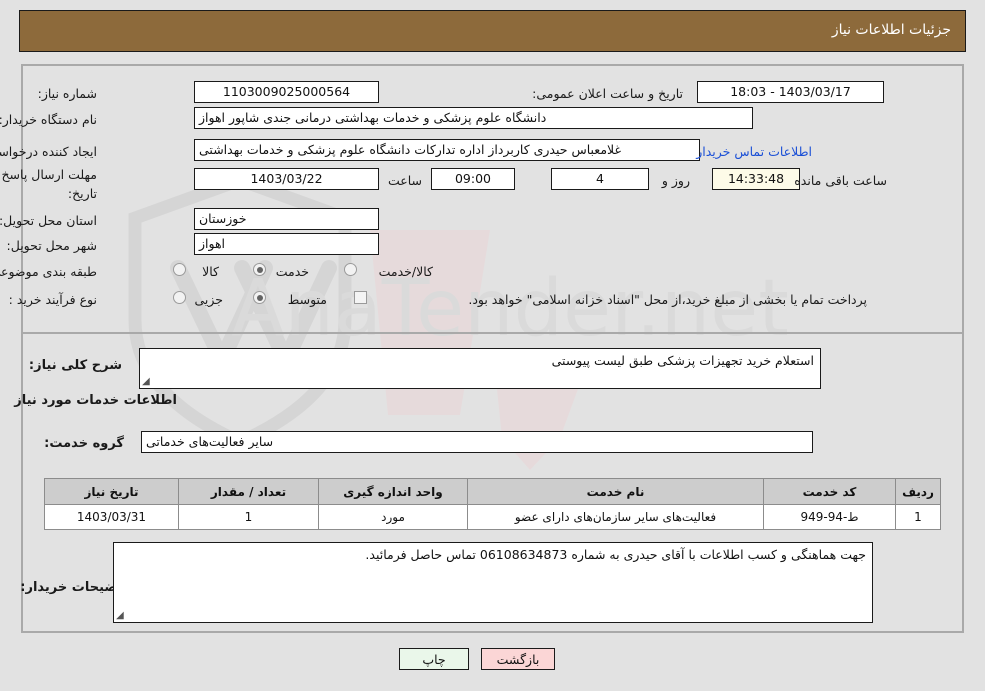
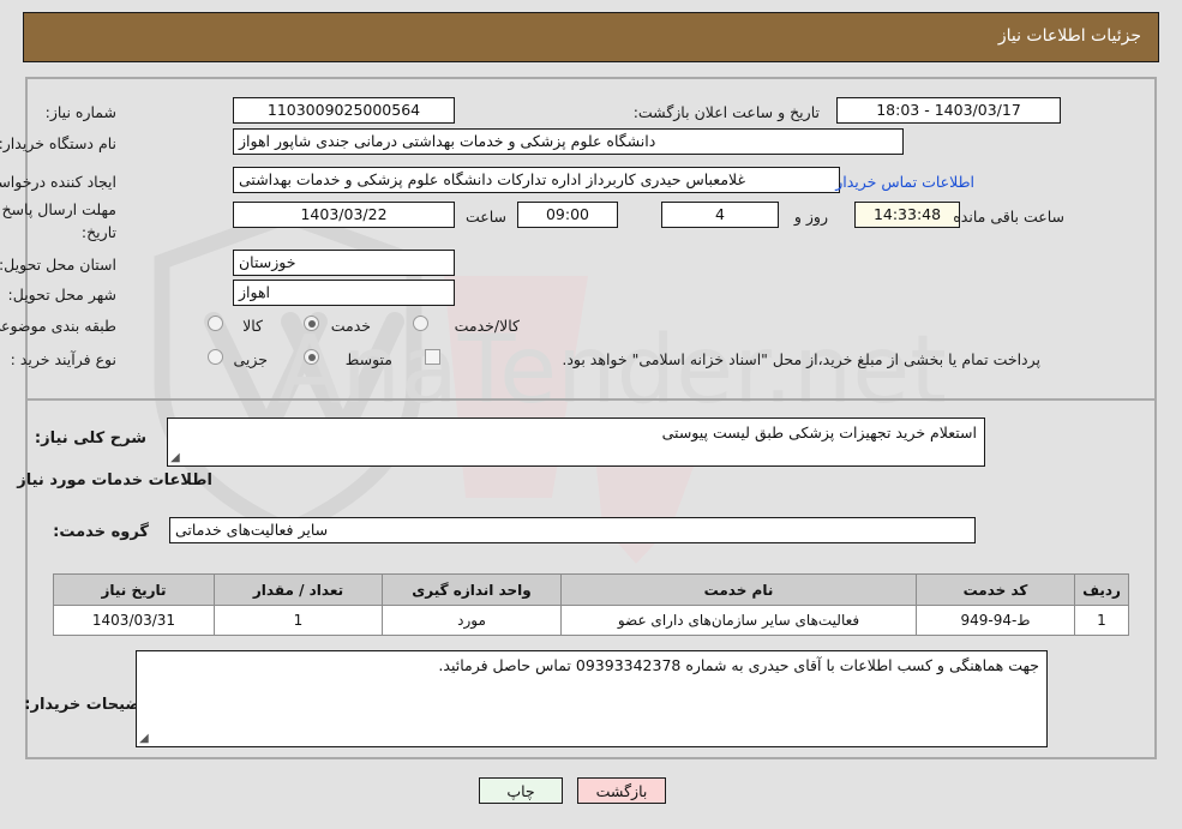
  AnaTender.net
  جزئیات اطلاعات نیاز
  شماره نیاز:
  1103009025000564
- تاریخ و ساعت اعلان عمومی:
+ تاریخ و ساعت اعلان بازگشت:
  1403/03/17 - 18:03
  نام دستگاه خریدار:
  دانشگاه علوم پزشکی و خدمات بهداشتی درمانی جندی شاپور اهواز
  ایجاد کننده درخواس
  غلامعباس حیدری کاربرداز اداره تدارکات دانشگاه علوم پزشکی و خدمات بهداشتی
  اطلاعات تماس خریدار
  مهلت ارسال پاسخ
  تاریخ:
  1403/03/22
  ساعت
  09:00
  4
  روز و
  14:33:48
  ساعت باقی مانده
  استان محل تحویل:
  خوزستان
  شهر محل تحویل:
  اهواز
  طبقه بندی موضوع
  کالا
  خدمت
  کالا/خدمت
  نوع فرآیند خرید :
  جزیی
  متوسط
  پرداخت تمام یا بخشی از مبلغ خرید،از محل "اسناد خزانه اسلامی" خواهد بود.
  شرح کلی نیاز:
  استعلام خرید تجهیزات پزشکی طبق لیست پیوستی
  اطلاعات خدمات مورد نیاز
  گروه خدمت:
  سایر فعالیت‌های خدماتی
  ردیف	کد خدمت	نام خدمت	واحد اندازه گیری	تعداد / مقدار	تاریخ نیاز
  1	ط-94-949	فعالیت‌های سایر سازمان‌های دارای عضو	مورد	1	1403/03/31
  ضیحات خریدار:
- جهت هماهنگی و کسب اطلاعات با آقای حیدری به شماره 06108634873 تماس حاصل فرمائید.
+ جهت هماهنگی و کسب اطلاعات با آقای حیدری به شماره 09393342378 تماس حاصل فرمائید.
  چاپ
  بازگشت
